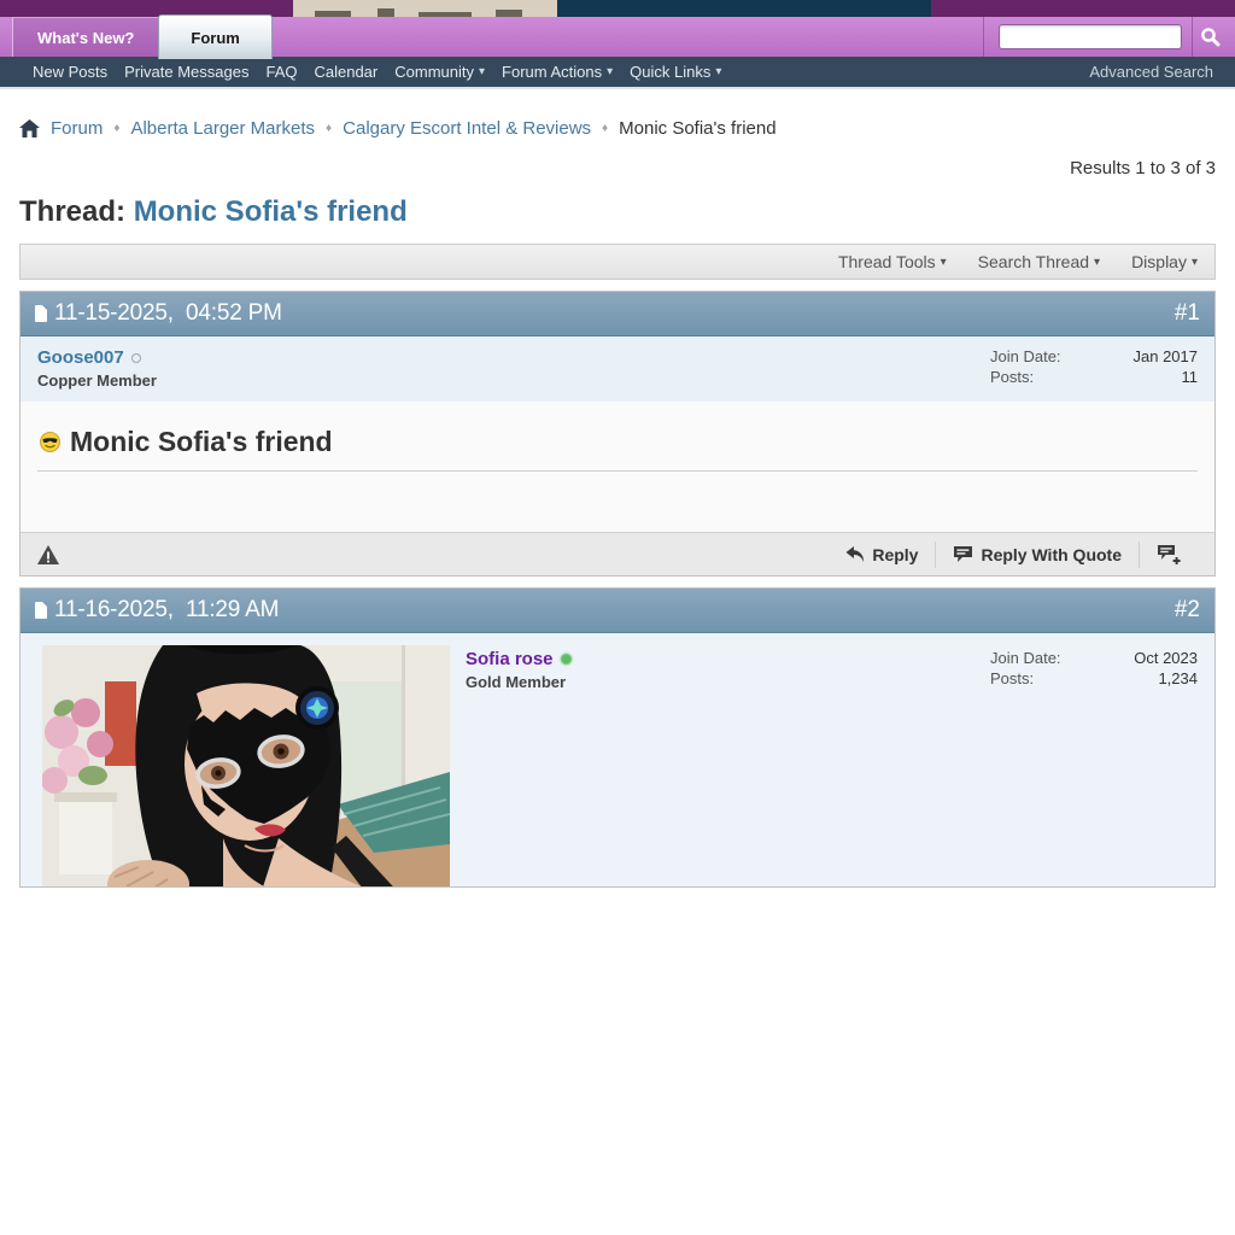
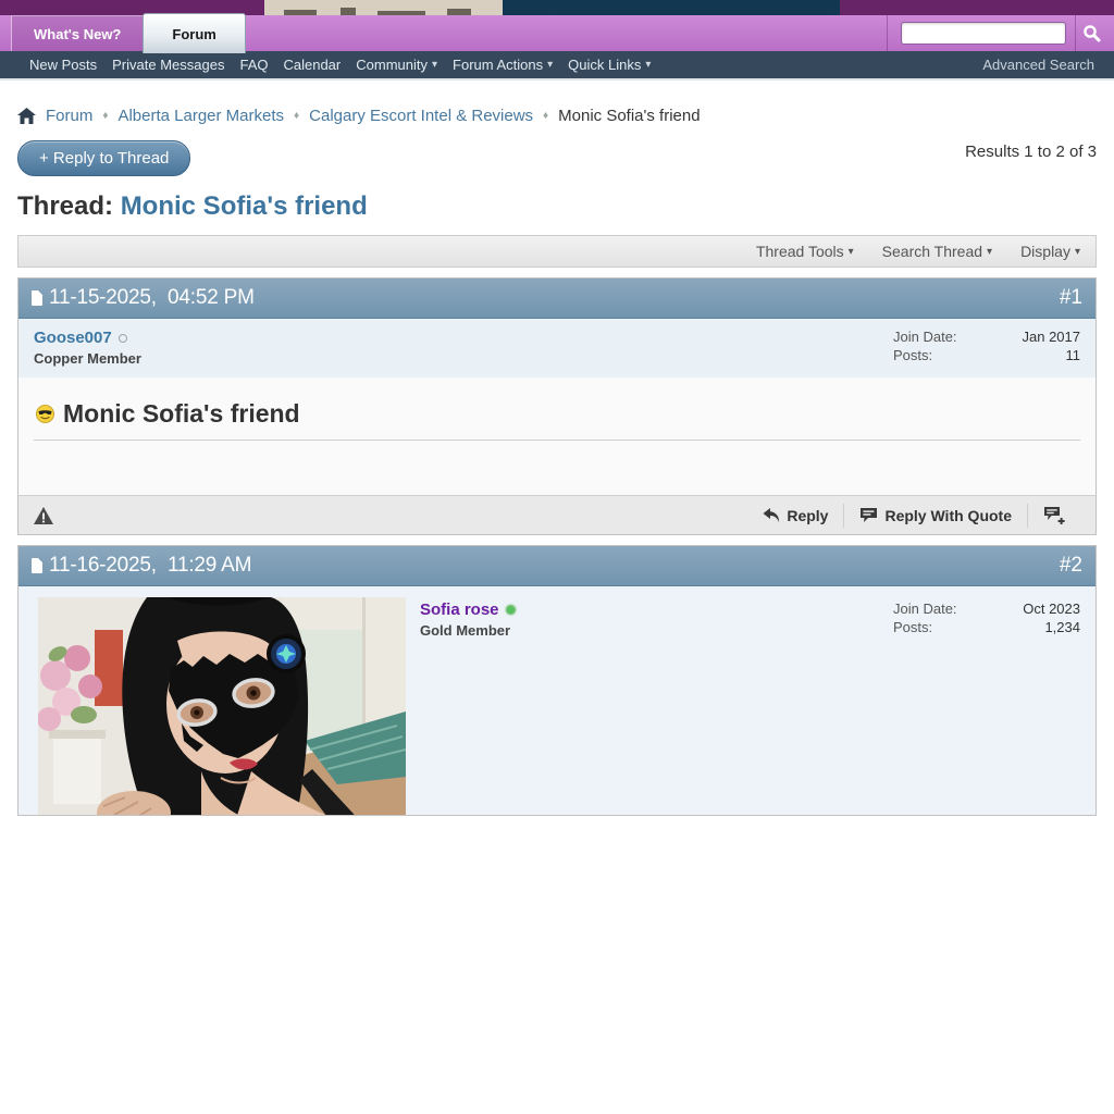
  What's New?
  Forum
  New Posts
  Private Messages
  FAQ
  Calendar
  Community
  ▾
  Forum Actions
  ▾
  Quick Links
  ▾
  Advanced Search
  Forum
  ♦
  Alberta Larger Markets
  ♦
  Calgary Escort Intel & Reviews
  ♦
  Monic Sofia's friend
+ + Reply to Thread
- Results 1 to 3 of 3
+ Results 1 to 2 of 3
  Thread: Monic Sofia's friend
  Thread Tools
  ▾
  Search Thread
  ▾
  Display
  ▾
  11-15-2025, 04:52 PM
  #1
  Goose007
  Copper Member
  Join Date:
  Jan 2017
  Posts:
  11
  Monic Sofia's friend
  Reply
  Reply With Quote
  11-16-2025, 11:29 AM
  #2
  Sofia rose
  Gold Member
  Join Date:
  Oct 2023
  Posts:
  1,234
